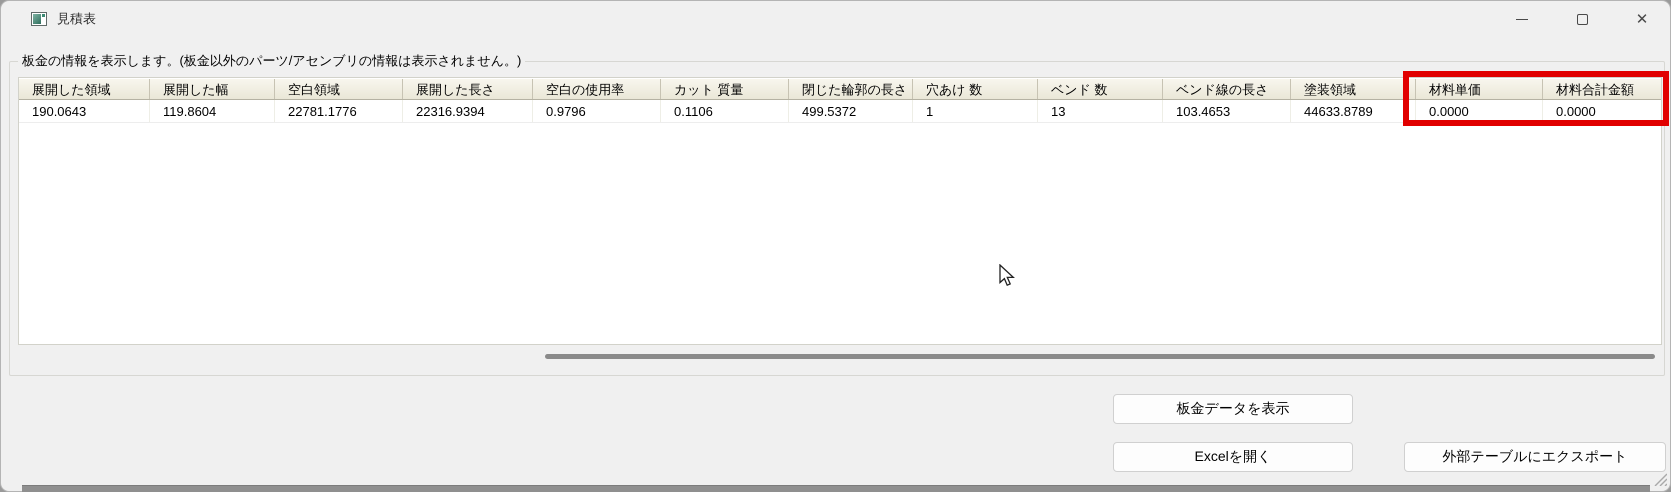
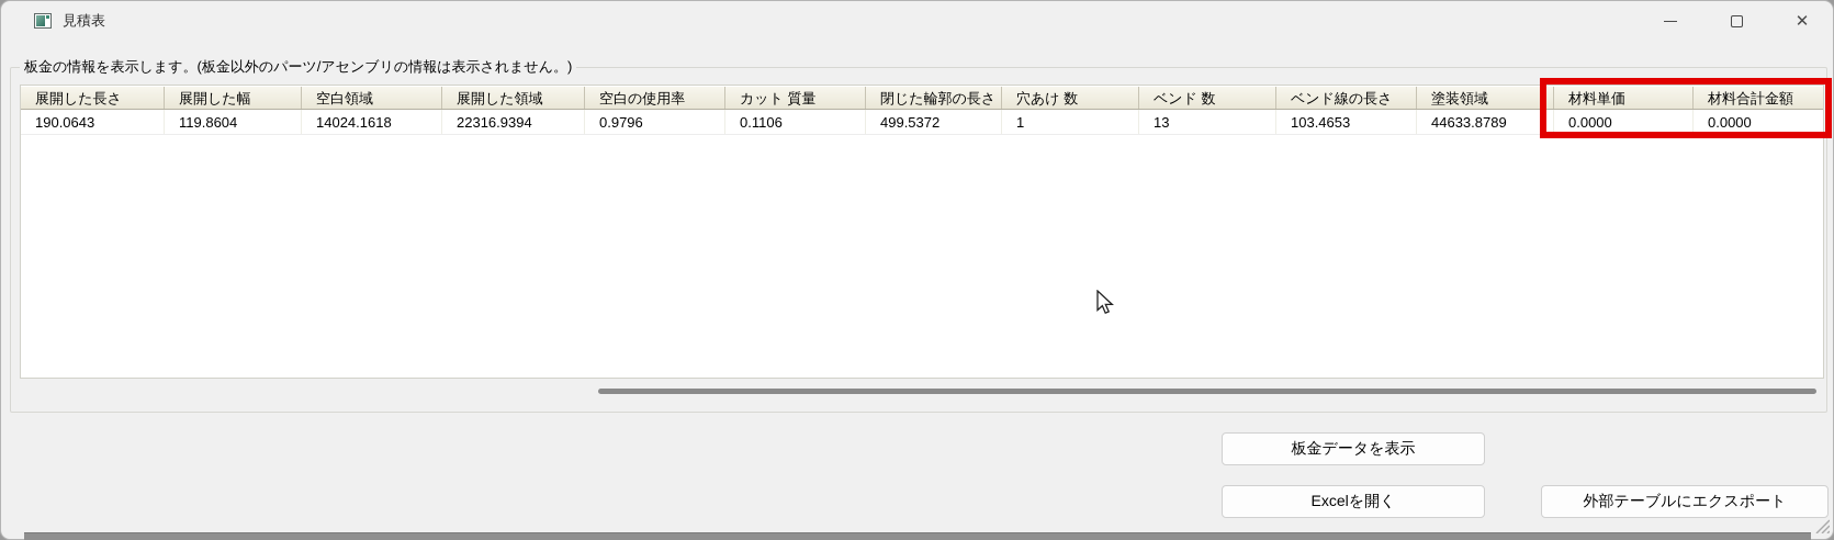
  見積表
  ✕
  板金の情報を表示します。(板金以外のパーツ/アセンブリの情報は表示されません。)
- 展開した領域
+ 展開した長さ
  展開した幅
  空白領域
- 展開した長さ
+ 展開した領域
  空白の使用率
  カット 質量
  閉じた輪郭の長さ
  穴あけ 数
  ベンド 数
  ベンド線の長さ
  塗装領域
  材料単価
  材料合計金額
  190.0643
  119.8604
- 22781.1776
+ 14024.1618
  22316.9394
  0.9796
  0.1106
  499.5372
  1
  13
  103.4653
  44633.8789
  0.0000
  0.0000
  板金データを表示
  Excelを開く
  外部テーブルにエクスポート
